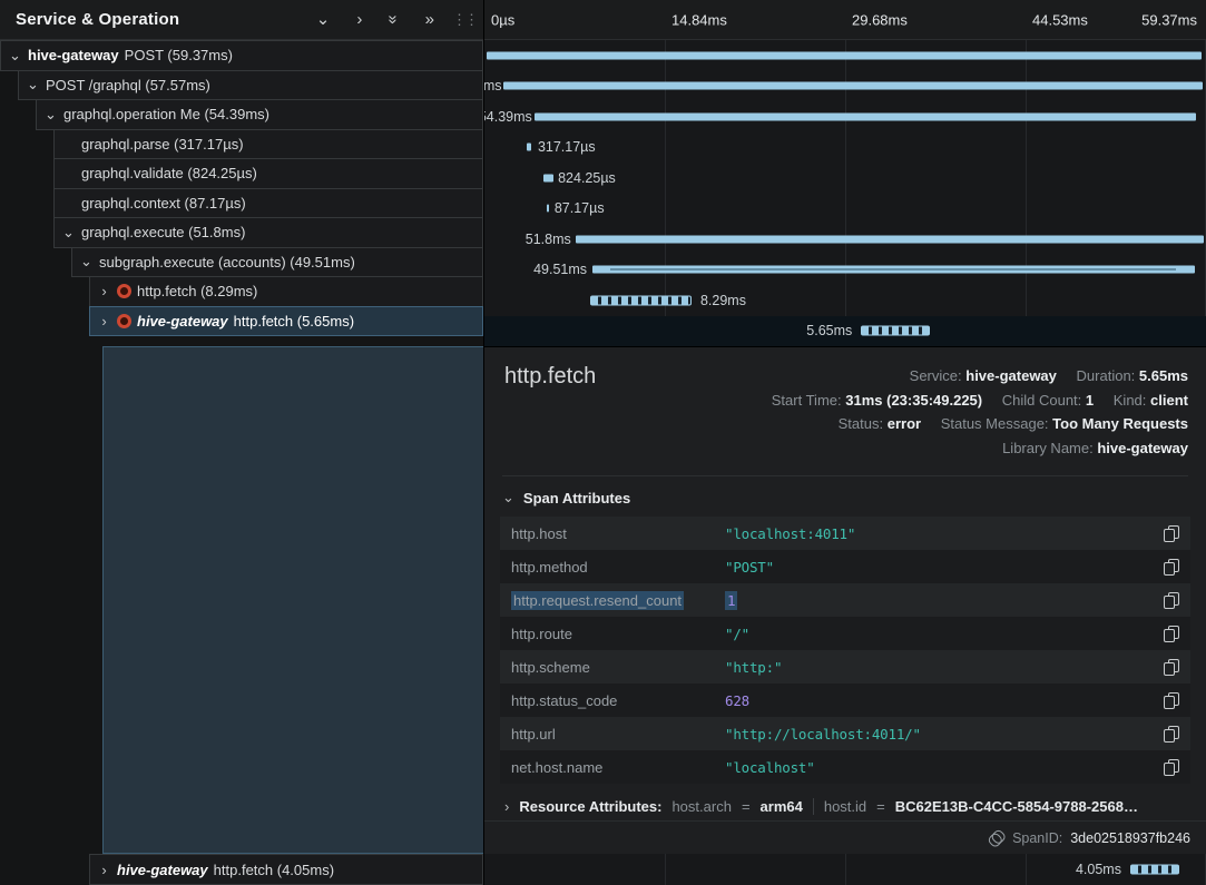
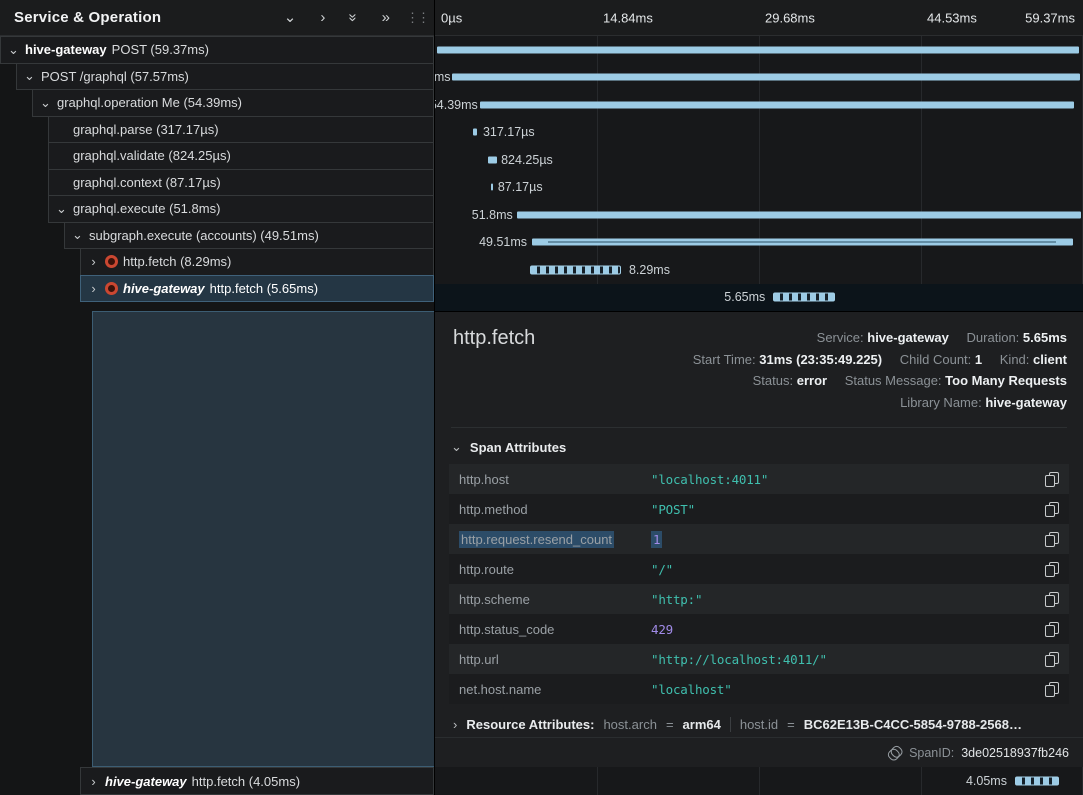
  Service & Operation
  ⌄
  ›
  »
  ⋮⋮
  ⌄
  hive-gateway
  POST (59.37ms)
  ⌄
  POST /graphql (57.57ms)
  ⌄
  graphql.operation Me (54.39ms)
  graphql.parse (317.17µs)
  graphql.validate (824.25µs)
  graphql.context (87.17µs)
  ⌄
  graphql.execute (51.8ms)
  ⌄
  subgraph.execute (accounts) (49.51ms)
  ›
  http.fetch (8.29ms)
  ›
  hive-gateway
  http.fetch (5.65ms)
  ›
  hive-gateway
  http.fetch (4.05ms)
  0µs
  14.84ms
  29.68ms
  44.53ms
  59.37ms
  4.39ms
  317.17µs
  824.25µs
  87.17µs
  51.8ms
  49.51ms
  8.29ms
  5.65ms
  http.fetch
  Service: hive-gateway Duration: 5.65ms
  Start Time: 31ms (23:35:49.225) Child Count: 1 Kind: client
  Status: error Status Message: Too Many Requests
  Library Name: hive-gateway
  ⌄
  Span Attributes
  http.host
  "localhost:4011"
  http.method
  "POST"
  http.request.resend_count
  1
  http.route
  "/"
  http.scheme
  "http:"
  http.status_code
- 628
+ 429
  http.url
  "http://localhost:4011/"
  net.host.name
  "localhost"
  ›
  Resource Attributes:
  host.arch
  =
  arm64
  host.id
  =
  BC62E13B-C4CC-5854-9788-2568…
  SpanID:
  3de02518937fb246
  4.05ms
